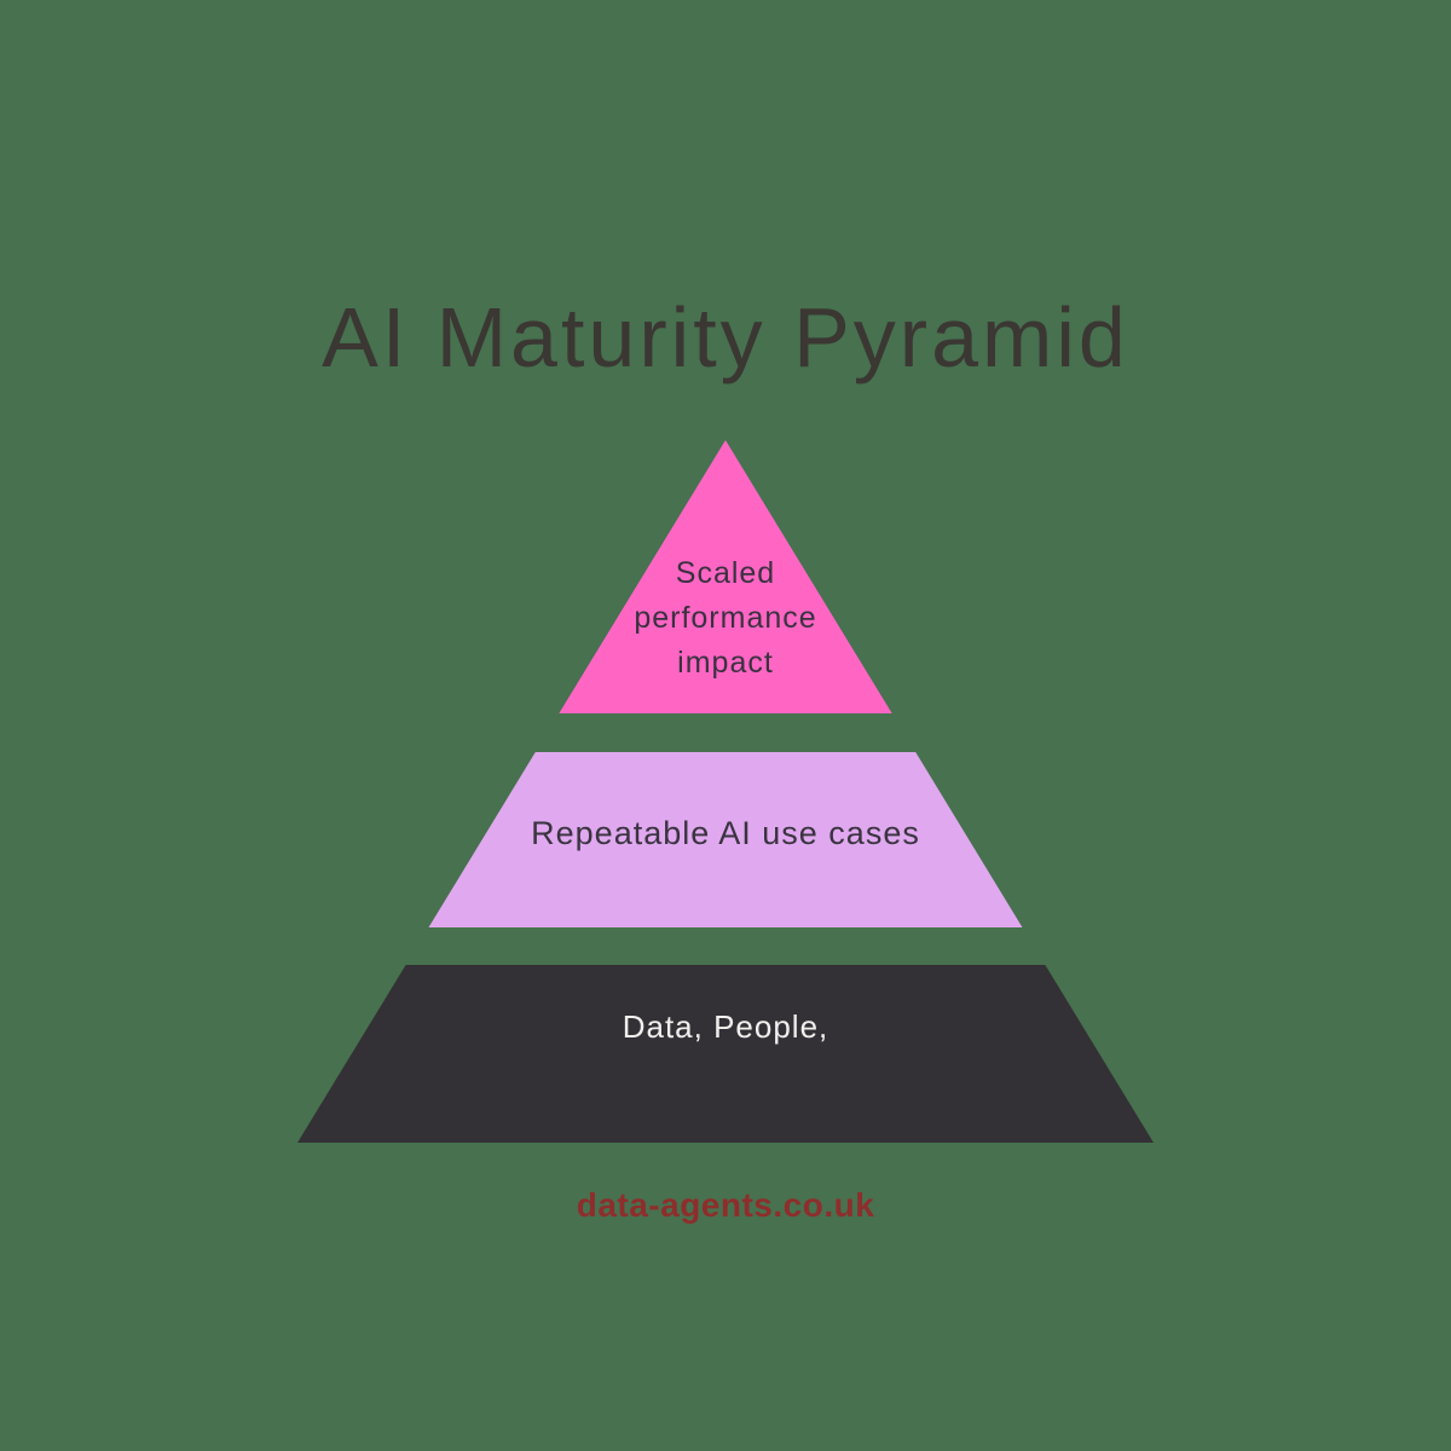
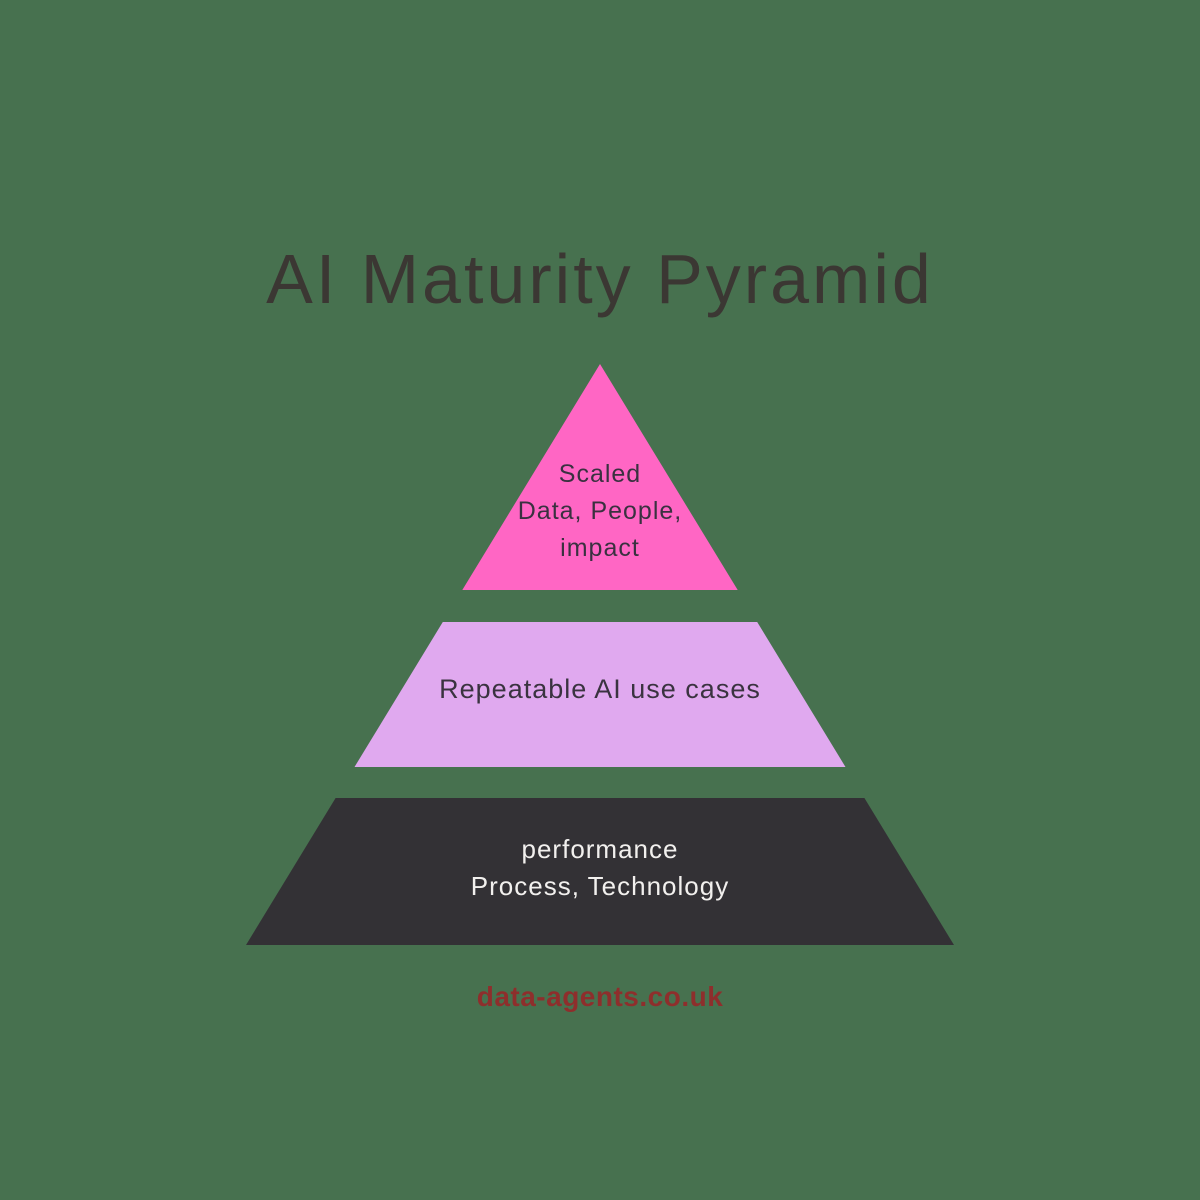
  AI Maturity Pyramid
  Scaled
- performance
+ Data, People,
  impact
  Repeatable AI use cases
- Data, People,
+ performance
+ Process, Technology
  data-agents.co.uk
